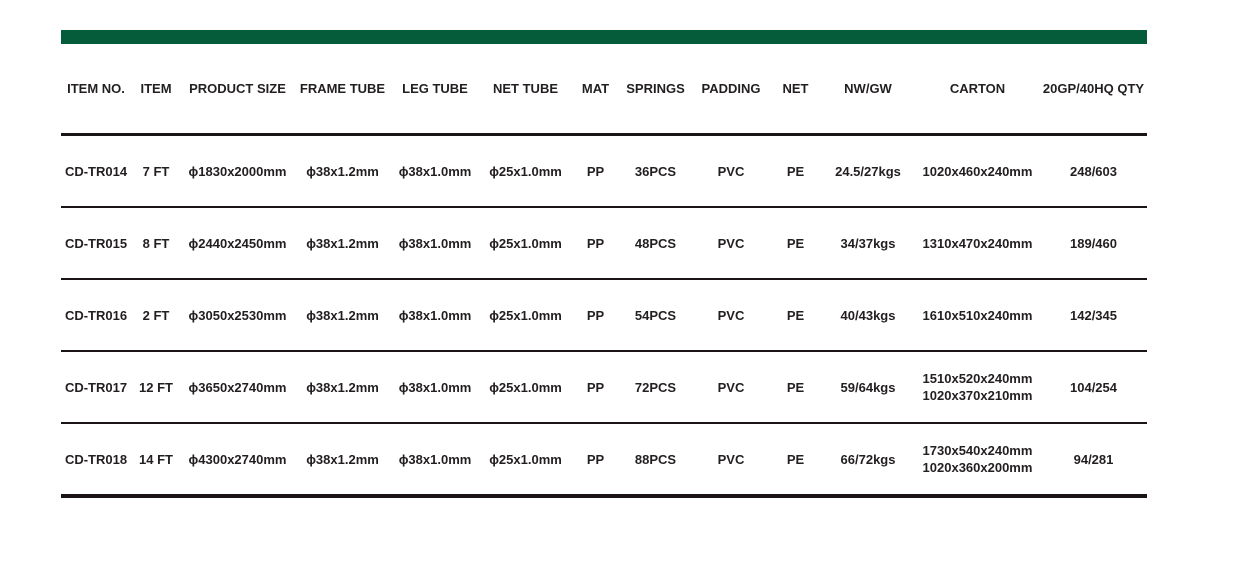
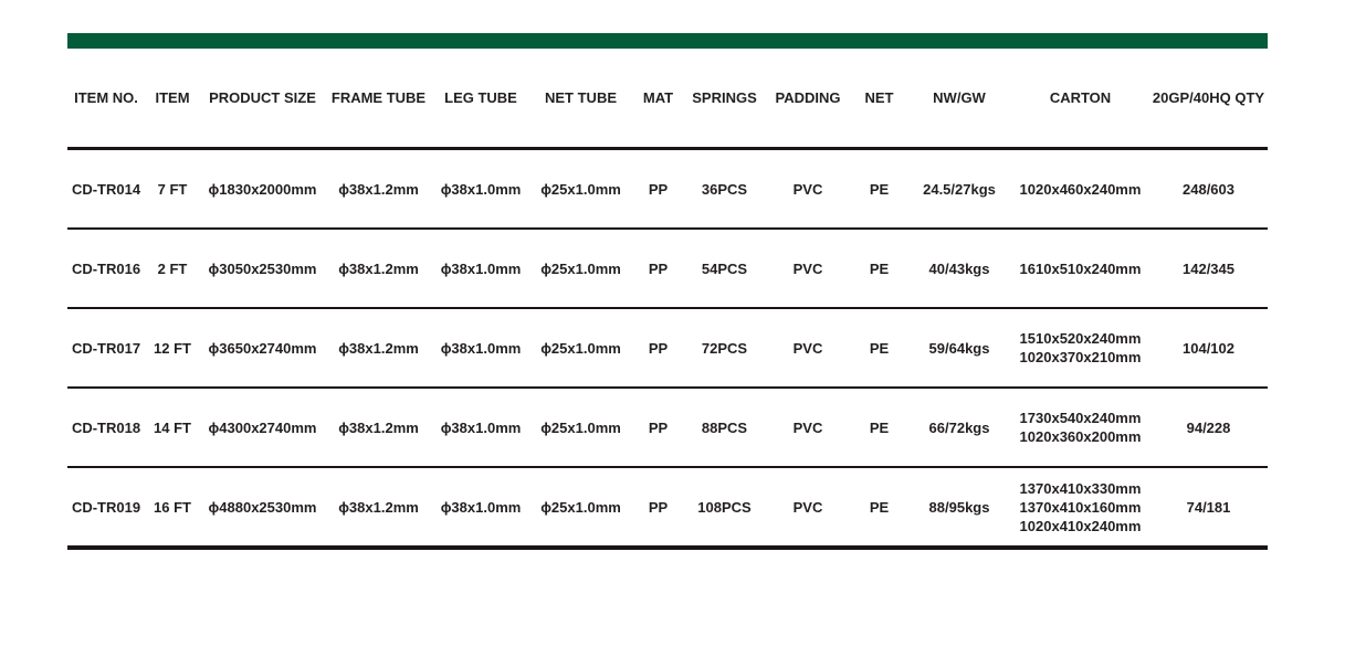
  ITEM NO.	ITEM	PRODUCT SIZE	FRAME TUBE	LEG TUBE	NET TUBE	MAT	SPRINGS	PADDING	NET	NW/GW	CARTON	20GP/40HQ QTY
  CD-TR014	7 FT	ϕ1830x2000mm	ϕ38x1.2mm	ϕ38x1.0mm	ϕ25x1.0mm	PP	36PCS	PVC	PE	24.5/27kgs	1020x460x240mm	248/603
- CD-TR015	8 FT	ϕ2440x2450mm	ϕ38x1.2mm	ϕ38x1.0mm	ϕ25x1.0mm	PP	48PCS	PVC	PE	34/37kgs	1310x470x240mm	189/460
  CD-TR016	2 FT	ϕ3050x2530mm	ϕ38x1.2mm	ϕ38x1.0mm	ϕ25x1.0mm	PP	54PCS	PVC	PE	40/43kgs	1610x510x240mm	142/345
- CD-TR017	12 FT	ϕ3650x2740mm	ϕ38x1.2mm	ϕ38x1.0mm	ϕ25x1.0mm	PP	72PCS	PVC	PE	59/64kgs	1510x520x240mm1020x370x210mm	104/254
+ CD-TR017	12 FT	ϕ3650x2740mm	ϕ38x1.2mm	ϕ38x1.0mm	ϕ25x1.0mm	PP	72PCS	PVC	PE	59/64kgs	1510x520x240mm1020x370x210mm	104/102
- CD-TR018	14 FT	ϕ4300x2740mm	ϕ38x1.2mm	ϕ38x1.0mm	ϕ25x1.0mm	PP	88PCS	PVC	PE	66/72kgs	1730x540x240mm1020x360x200mm	94/281
+ CD-TR018	14 FT	ϕ4300x2740mm	ϕ38x1.2mm	ϕ38x1.0mm	ϕ25x1.0mm	PP	88PCS	PVC	PE	66/72kgs	1730x540x240mm1020x360x200mm	94/228
+ CD-TR019	16 FT	ϕ4880x2530mm	ϕ38x1.2mm	ϕ38x1.0mm	ϕ25x1.0mm	PP	108PCS	PVC	PE	88/95kgs	1370x410x330mm1370x410x160mm1020x410x240mm	74/181
